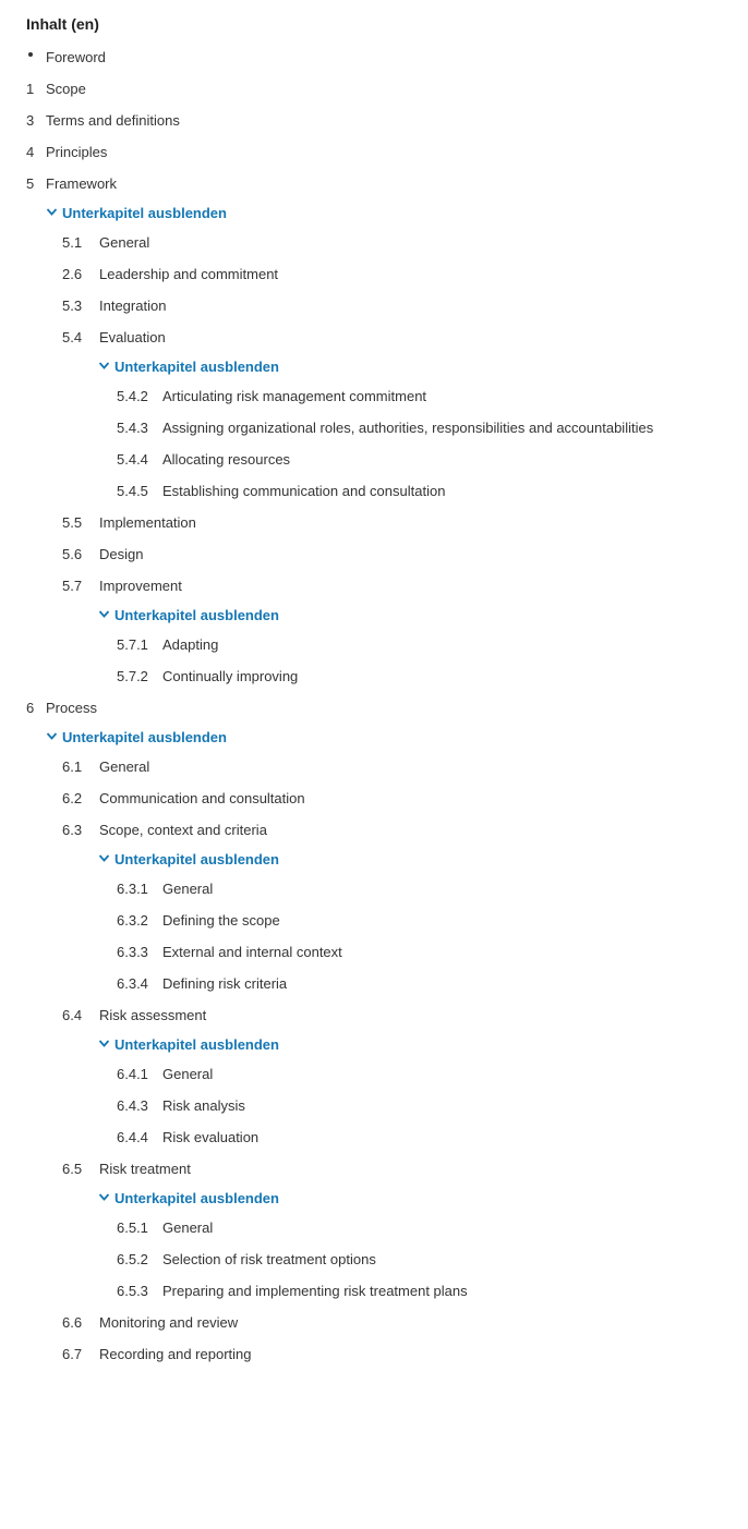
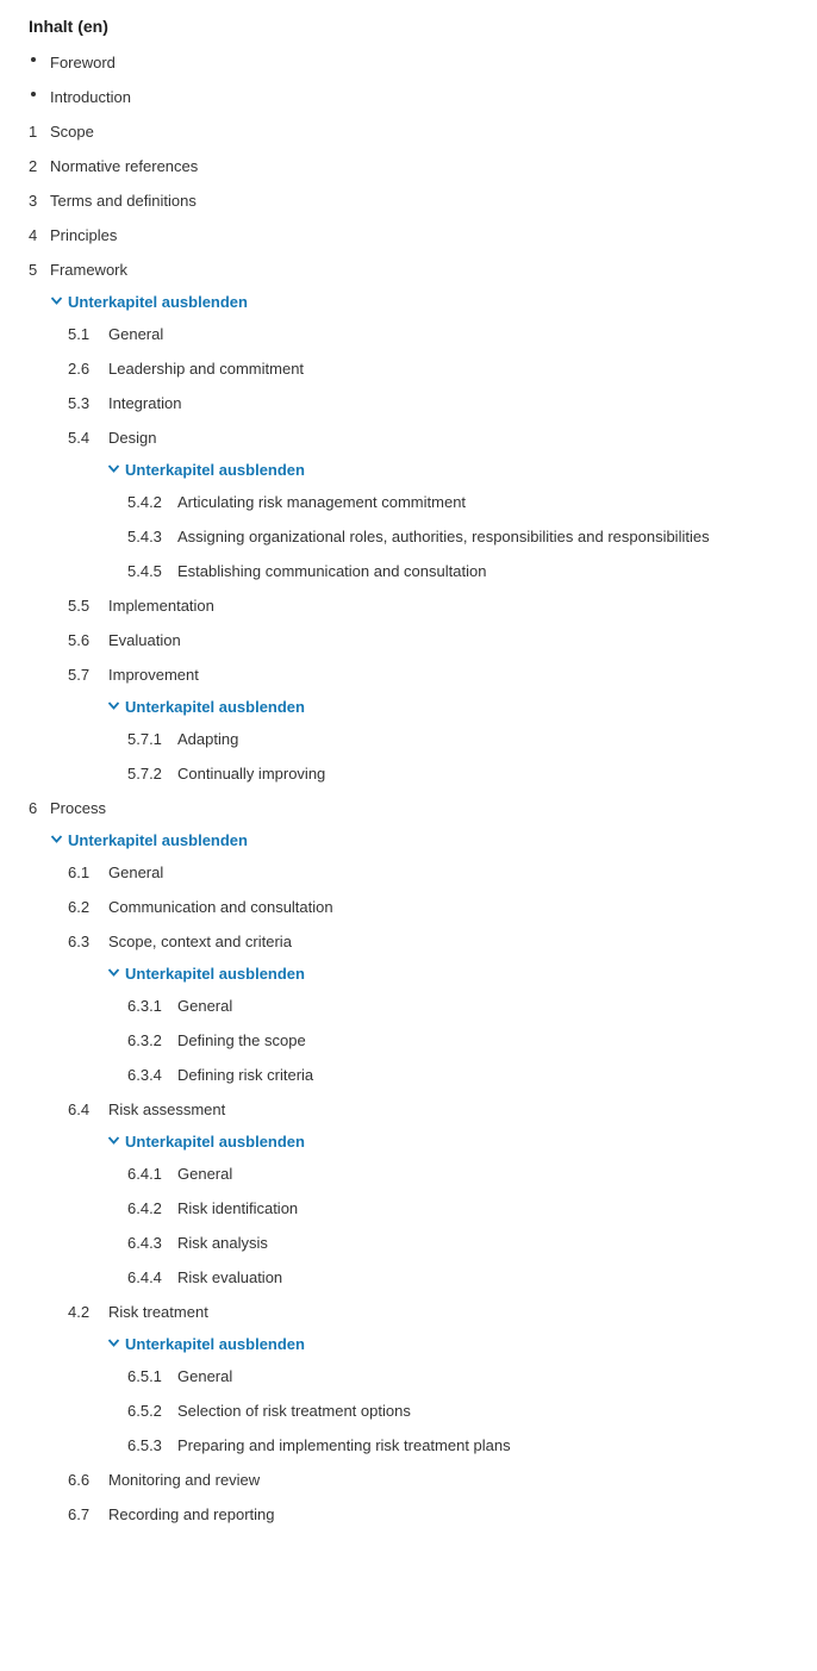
  Inhalt (en)
  Foreword
+ Introduction
  1
  Scope
+ 2
+ Normative references
  3
  Terms and definitions
  4
  Principles
  5
  Framework
  Unterkapitel ausblenden
  5.1
  General
  2.6
  Leadership and commitment
  5.3
  Integration
  5.4
- Evaluation
+ Design
  Unterkapitel ausblenden
  5.4.2
  Articulating risk management commitment
  5.4.3
- Assigning organizational roles, authorities, responsibilities and accountabilities
+ Assigning organizational roles, authorities, responsibilities and responsibilities
- 5.4.4
- Allocating resources
  5.4.5
  Establishing communication and consultation
  5.5
  Implementation
  5.6
- Design
+ Evaluation
  5.7
  Improvement
  Unterkapitel ausblenden
  5.7.1
  Adapting
  5.7.2
  Continually improving
  6
  Process
  Unterkapitel ausblenden
  6.1
  General
  6.2
  Communication and consultation
  6.3
  Scope, context and criteria
  Unterkapitel ausblenden
  6.3.1
  General
  6.3.2
  Defining the scope
- 6.3.3
- External and internal context
  6.3.4
  Defining risk criteria
  6.4
  Risk assessment
  Unterkapitel ausblenden
  6.4.1
  General
+ 6.4.2
+ Risk identification
  6.4.3
  Risk analysis
  6.4.4
  Risk evaluation
- 6.5
+ 4.2
  Risk treatment
  Unterkapitel ausblenden
  6.5.1
  General
  6.5.2
  Selection of risk treatment options
  6.5.3
  Preparing and implementing risk treatment plans
  6.6
  Monitoring and review
  6.7
  Recording and reporting
